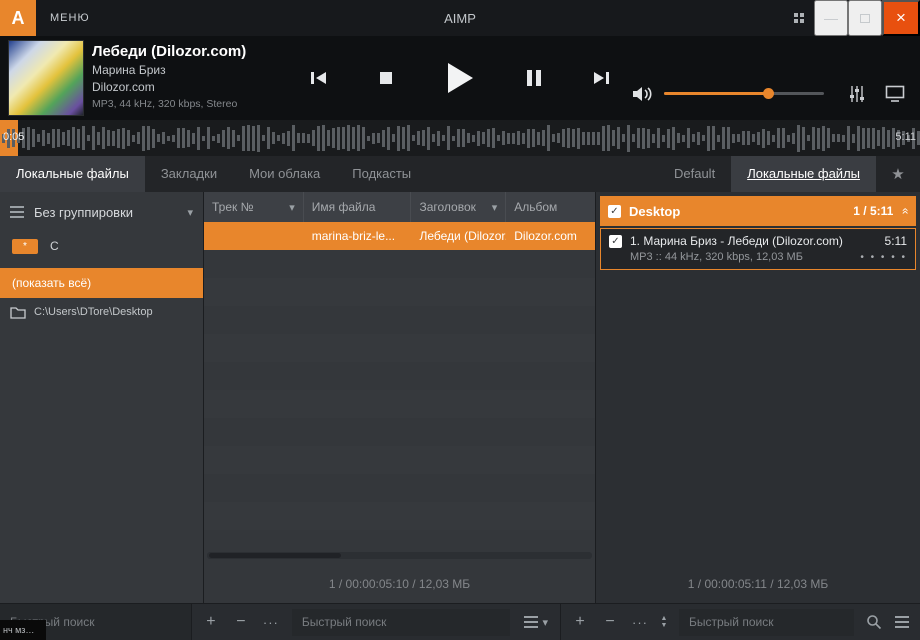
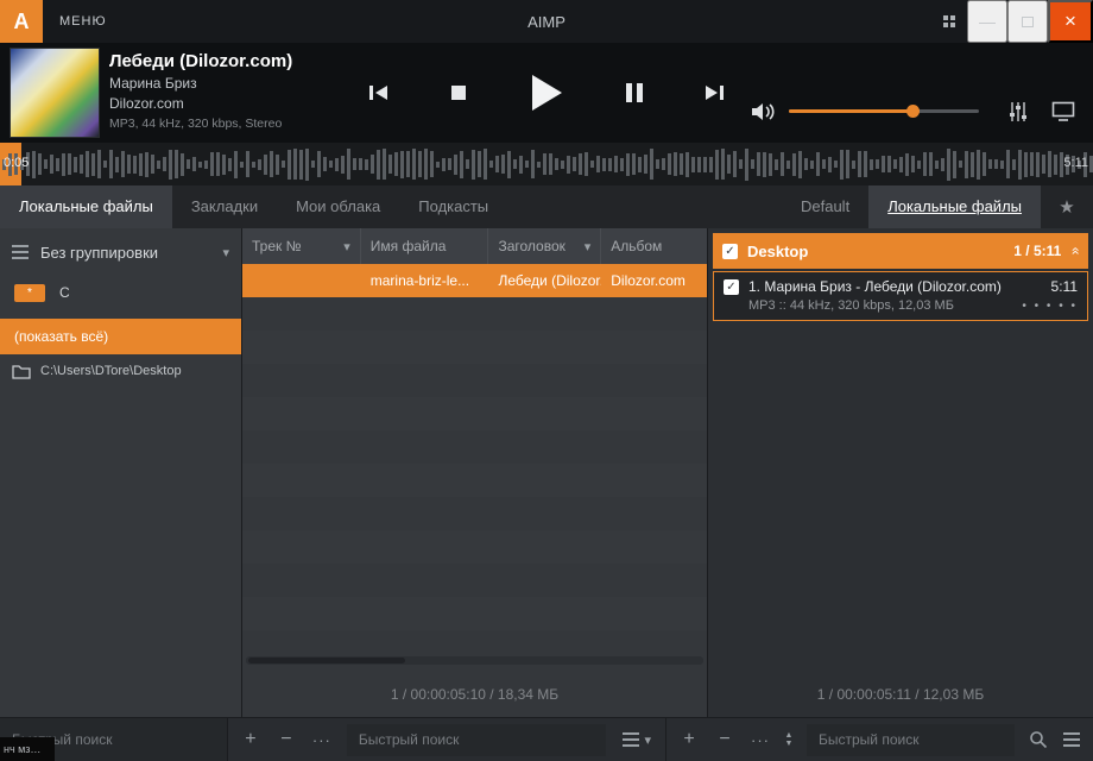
  A
  МЕНЮ
  AIMP
  —
  ×
  Лебеди (Dilozor.com)
  Марина Бриз
  Dilozor.com
  MP3, 44 kHz, 320 kbps, Stereo
  0:05
  5:11
  Локальные файлы
  Закладки
  Мои облака
  Подкасты
  Default
  Локальные файлы
  ★
  Без группировки
  ▾
  *
  C
  (показать всё)
  C:\Users\DTore\Desktop
  Трек №
  ▾
  Имя файла
  Заголовок
  ▾
  Альбом
  marina-briz-le...
  Лебеди (Dilozor
  Dilozor.com
- 1 / 00:00:05:10 / 12,03 МБ
+ 1 / 00:00:05:10 / 18,34 МБ
  ✓
  Desktop
  1 / 5:11
  ✓
  1. Марина Бриз - Лебеди (Dilozor.com)
  5:11
  MP3 :: 44 kHz, 320 kbps, 12,03 МБ
  • • • • •
  1 / 00:00:05:11 / 12,03 МБ
  +
  −
  ···
  Быстрый поиск
  ▾
  +
  −
  ···
  Быстрый поиск
  нч мз…
